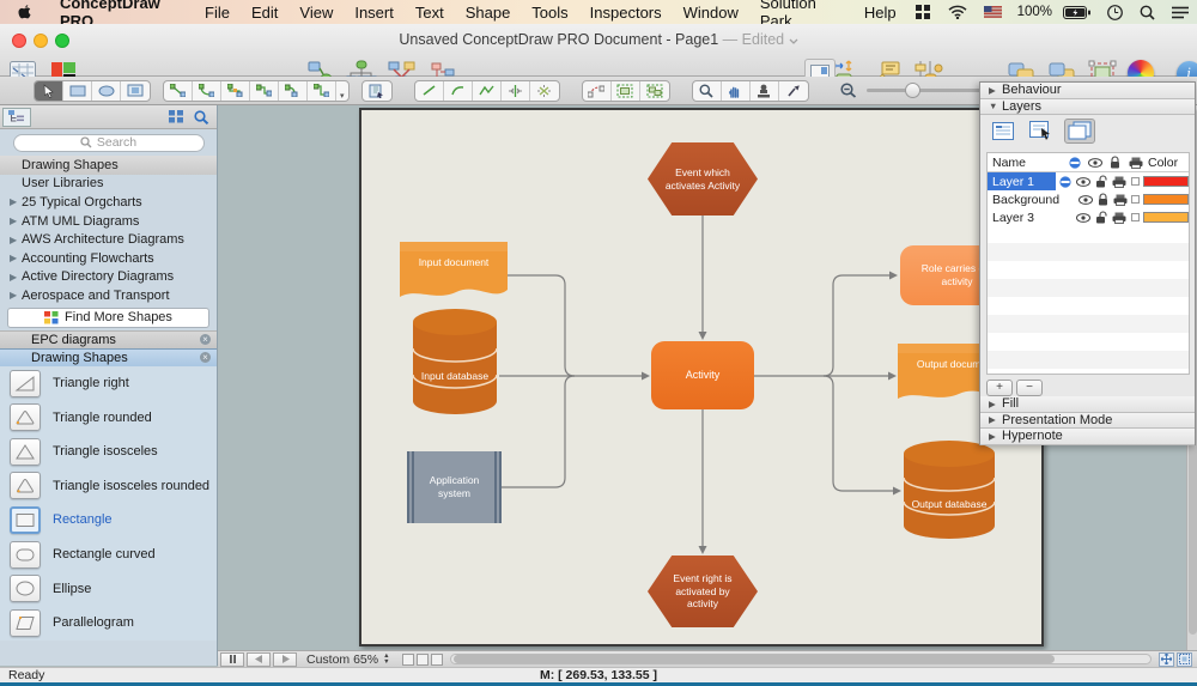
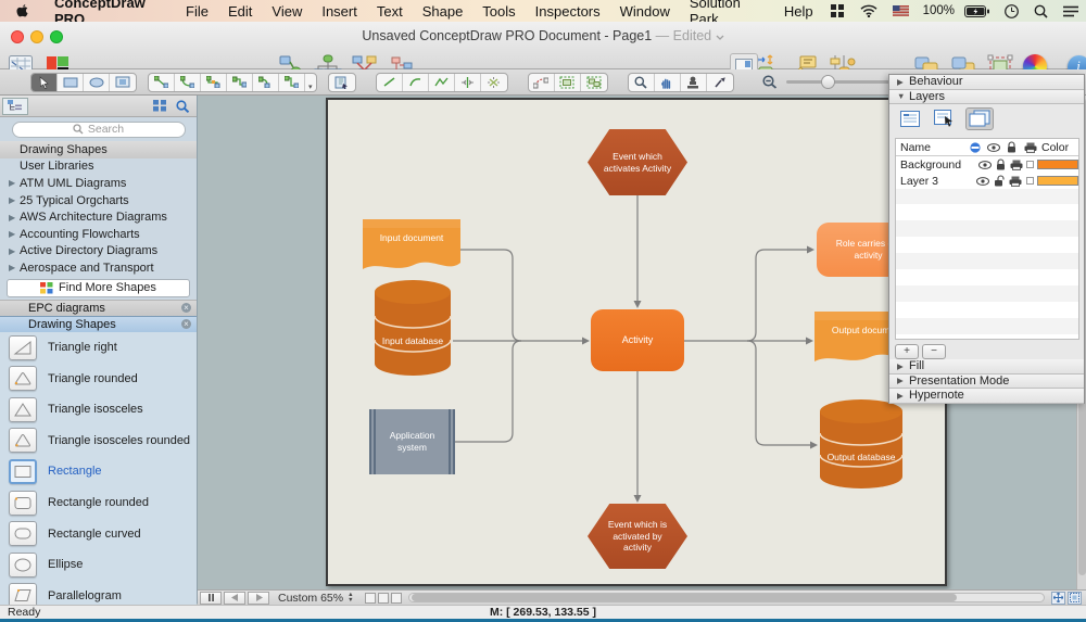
  ConceptDraw PRO
  File
  Edit
  View
  Insert
  Text
  Shape
  Tools
  Inspectors
  Window
  Solution Park
  Help
  100%
  Unsaved ConceptDraw PRO Document - Page1 — Edited
  i
  Search
  Drawing Shapes
  User Libraries
  ▶
- 25 Typical Orgcharts
+ ATM UML Diagrams
  ▶
- ATM UML Diagrams
+ 25 Typical Orgcharts
  ▶
  AWS Architecture Diagrams
  ▶
  Accounting Flowcharts
  ▶
  Active Directory Diagrams
  ▶
  Aerospace and Transport
  Find More Shapes
  EPC diagrams
  ×
  Drawing Shapes
  ×
  Triangle right
  Triangle rounded
  Triangle isosceles
  Triangle isosceles rounded
  Rectangle
+ Rectangle rounded
  Rectangle curved
  Ellipse
  Parallelogram
  Event which activates Activity
  Input document
  Input database
  Application system
  Activity
  Role carries activity
  Output docum
  Output database
- Event right is activated by activity
+ Event which is activated by activity
  ▶
  Behaviour
  ▼
  Layers
  Name
  Color
- Layer 1
  Background
  Layer 3
  +
  −
  ▶
  Fill
  ▶
  Presentation Mode
  ▶
  Hypernote
  Custom 65%
  Ready
  M: [ 269.53, 133.55 ]
